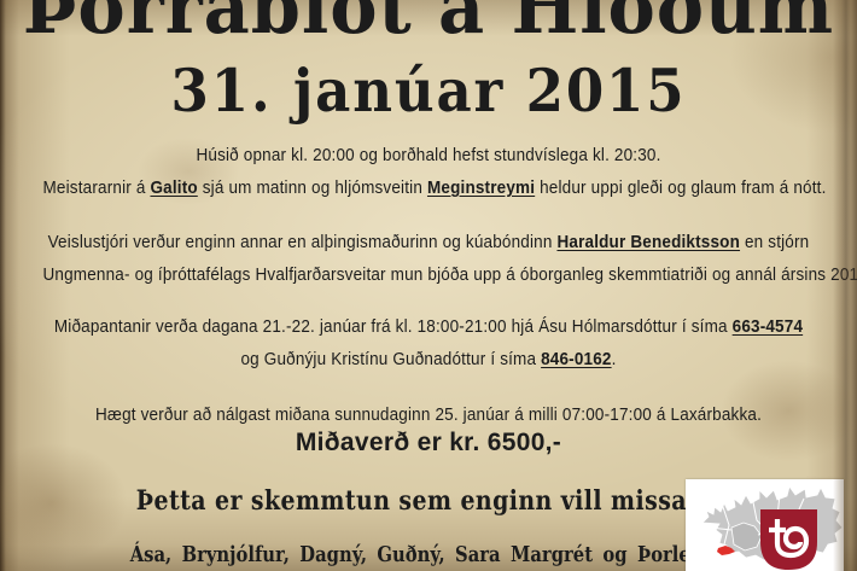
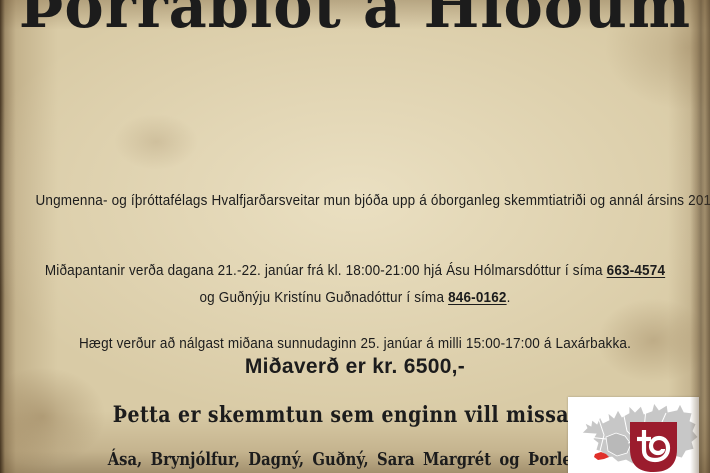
  Þorrablót á Hlöðum
- 31. janúar 2015
- Húsið opnar kl. 20:00 og borðhald hefst stundvíslega kl. 20:30.
- Meistararnir á Galito sjá um matinn og hljómsveitin Meginstreymi heldur uppi gleði og glaum fram á nótt.
- Veislustjóri verður enginn annar en alþingismaðurinn og kúabóndinn Haraldur Benediktsson en stjórn
  Ungmenna- og íþróttafélags Hvalfjarðarsveitar mun bjóða upp á óborganleg skemmtiatriði og annál ársins
  Miðapantanir verða dagana 21.-22. janúar frá kl. 18:00-21:00 hjá Ásu Hólmarsdóttur í síma 663-4574
  og Guðnýju Kristínu Guðnadóttur í síma 846-0162.
- Hægt verður að nálgast miðana sunnudaginn 25. janúar á milli 07:00-17:00 á Laxárbakka.
+ Hægt verður að nálgast miðana sunnudaginn 25. janúar á milli 15:00-17:00 á Laxárbakka.
  Miðaverð er kr. 6500,-
  Þetta er skemmtun sem enginn vill missa
  Ása, Brynjólfur, Dagný, Guðný, Sara Margrét og Þorl
